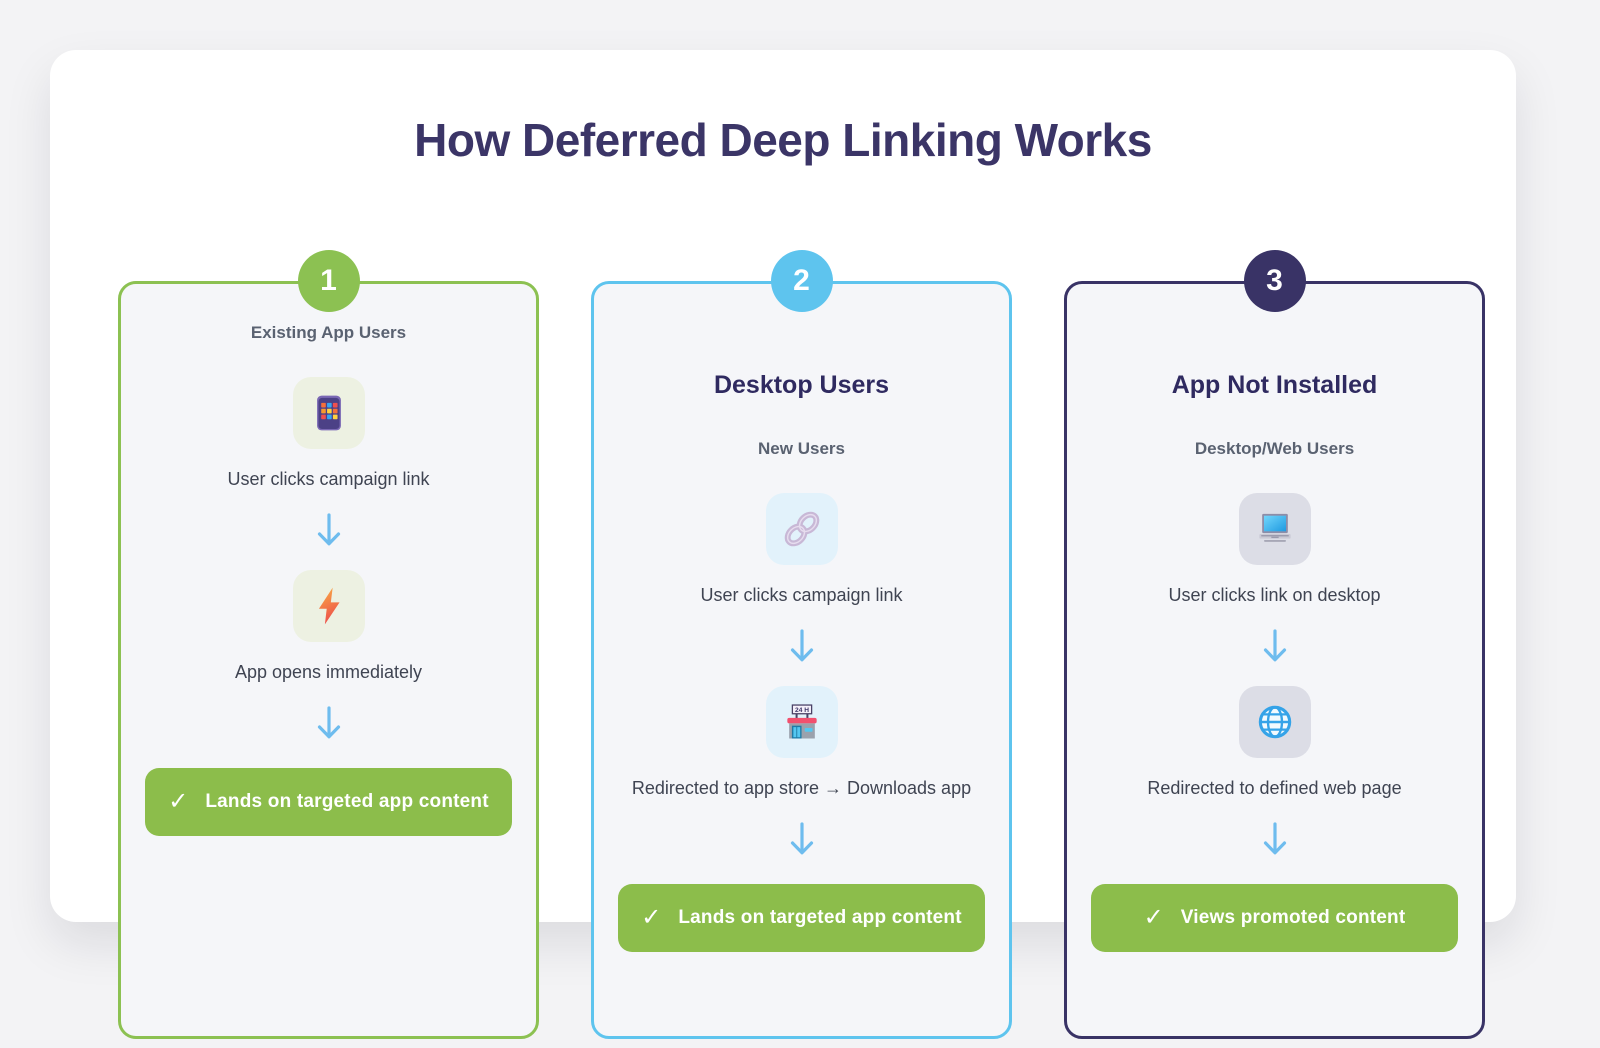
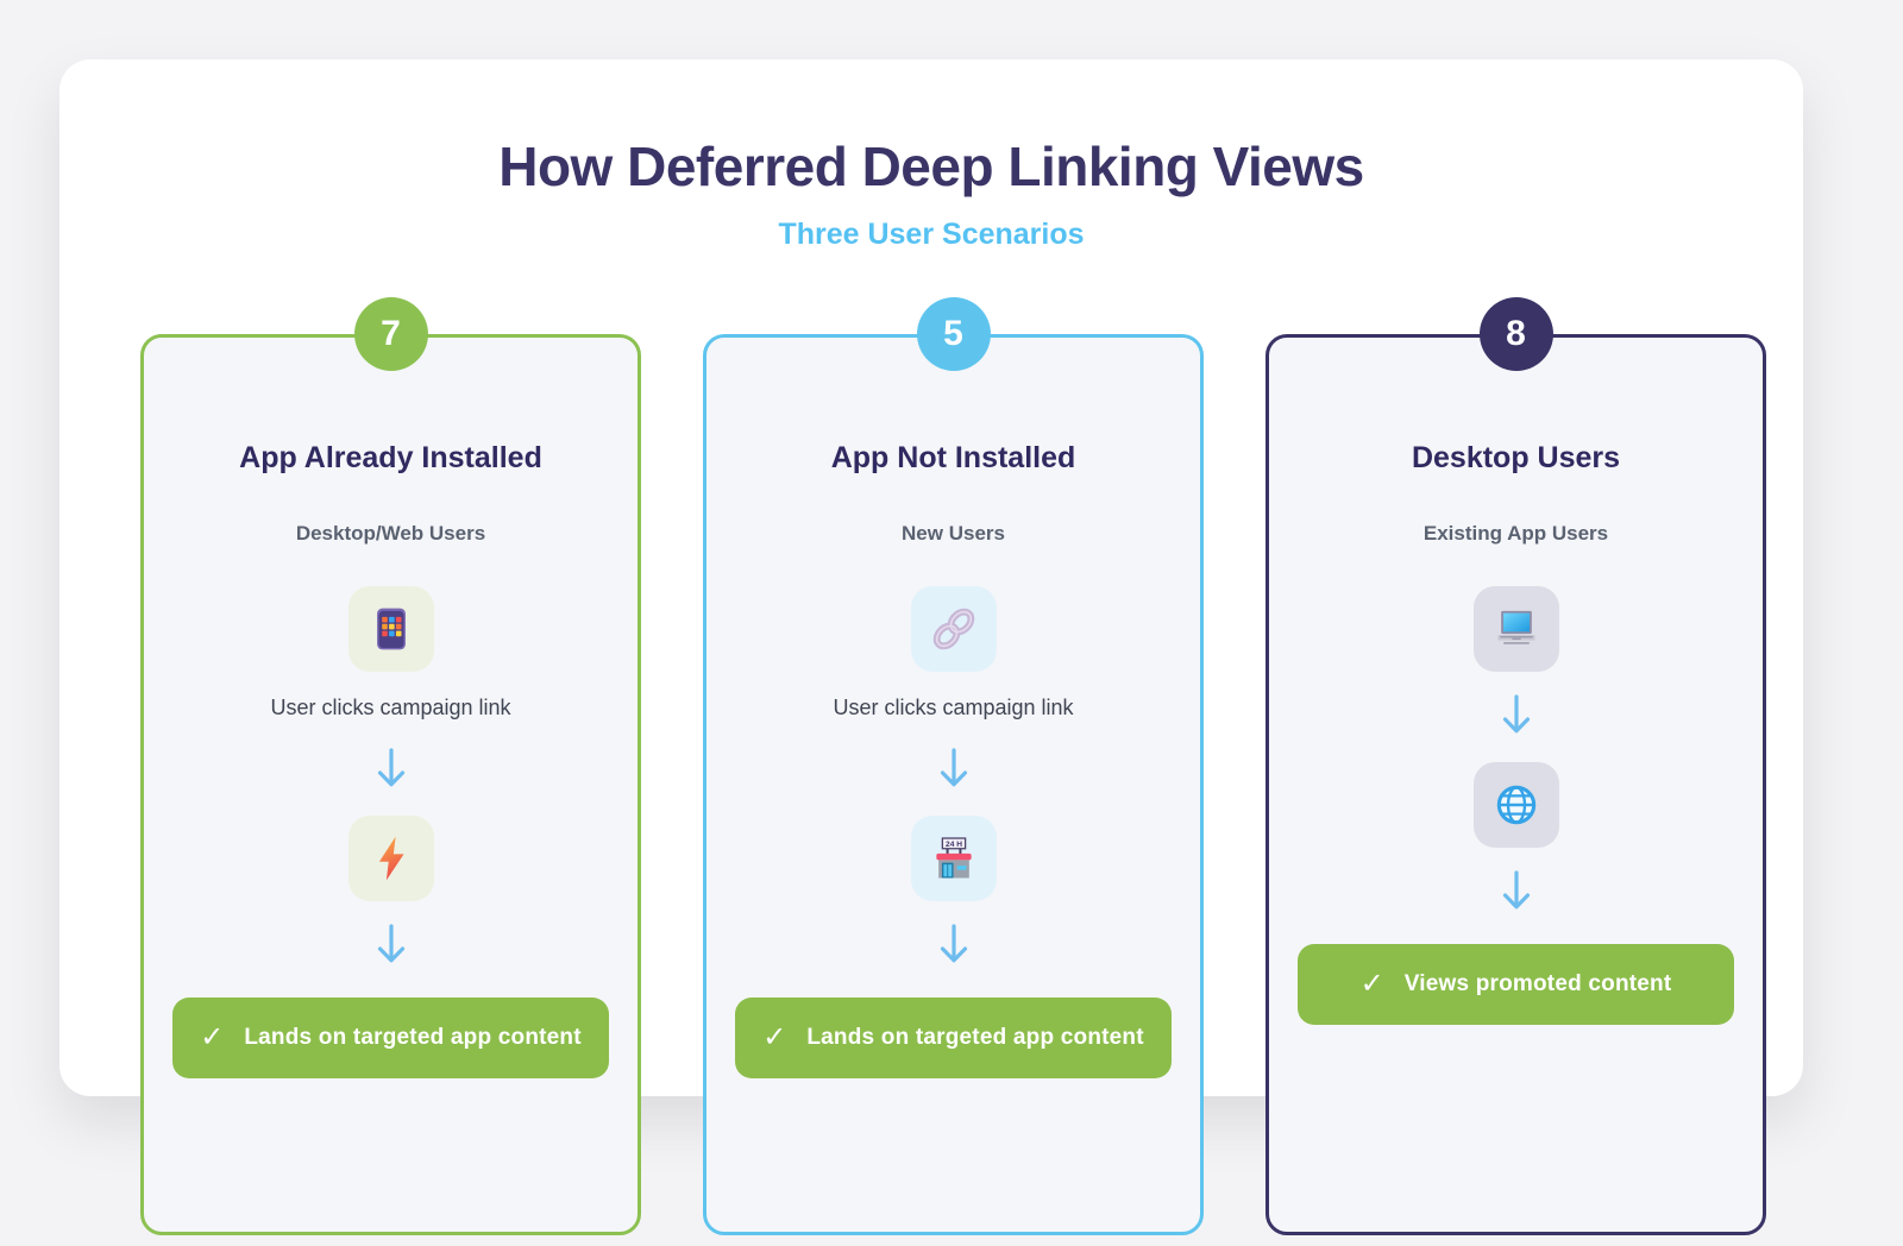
- How Deferred Deep Linking Works
+ How Deferred Deep Linking Views
+ Three User Scenarios
- 1
+ 7
+ App Already Installed
- Existing App Users
+ Desktop/Web Users
  User clicks campaign link
- App opens immediately
  ✓
  Lands on targeted app content
- 2
+ 5
- Desktop Users
+ App Not Installed
  New Users
  User clicks campaign link
- Redirected to app store → Downloads app
  ✓
  Lands on targeted app content
- 3
+ 8
- App Not Installed
+ Desktop Users
- Desktop/Web Users
+ Existing App Users
- User clicks link on desktop
- Redirected to defined web page
  ✓
  Views promoted content
